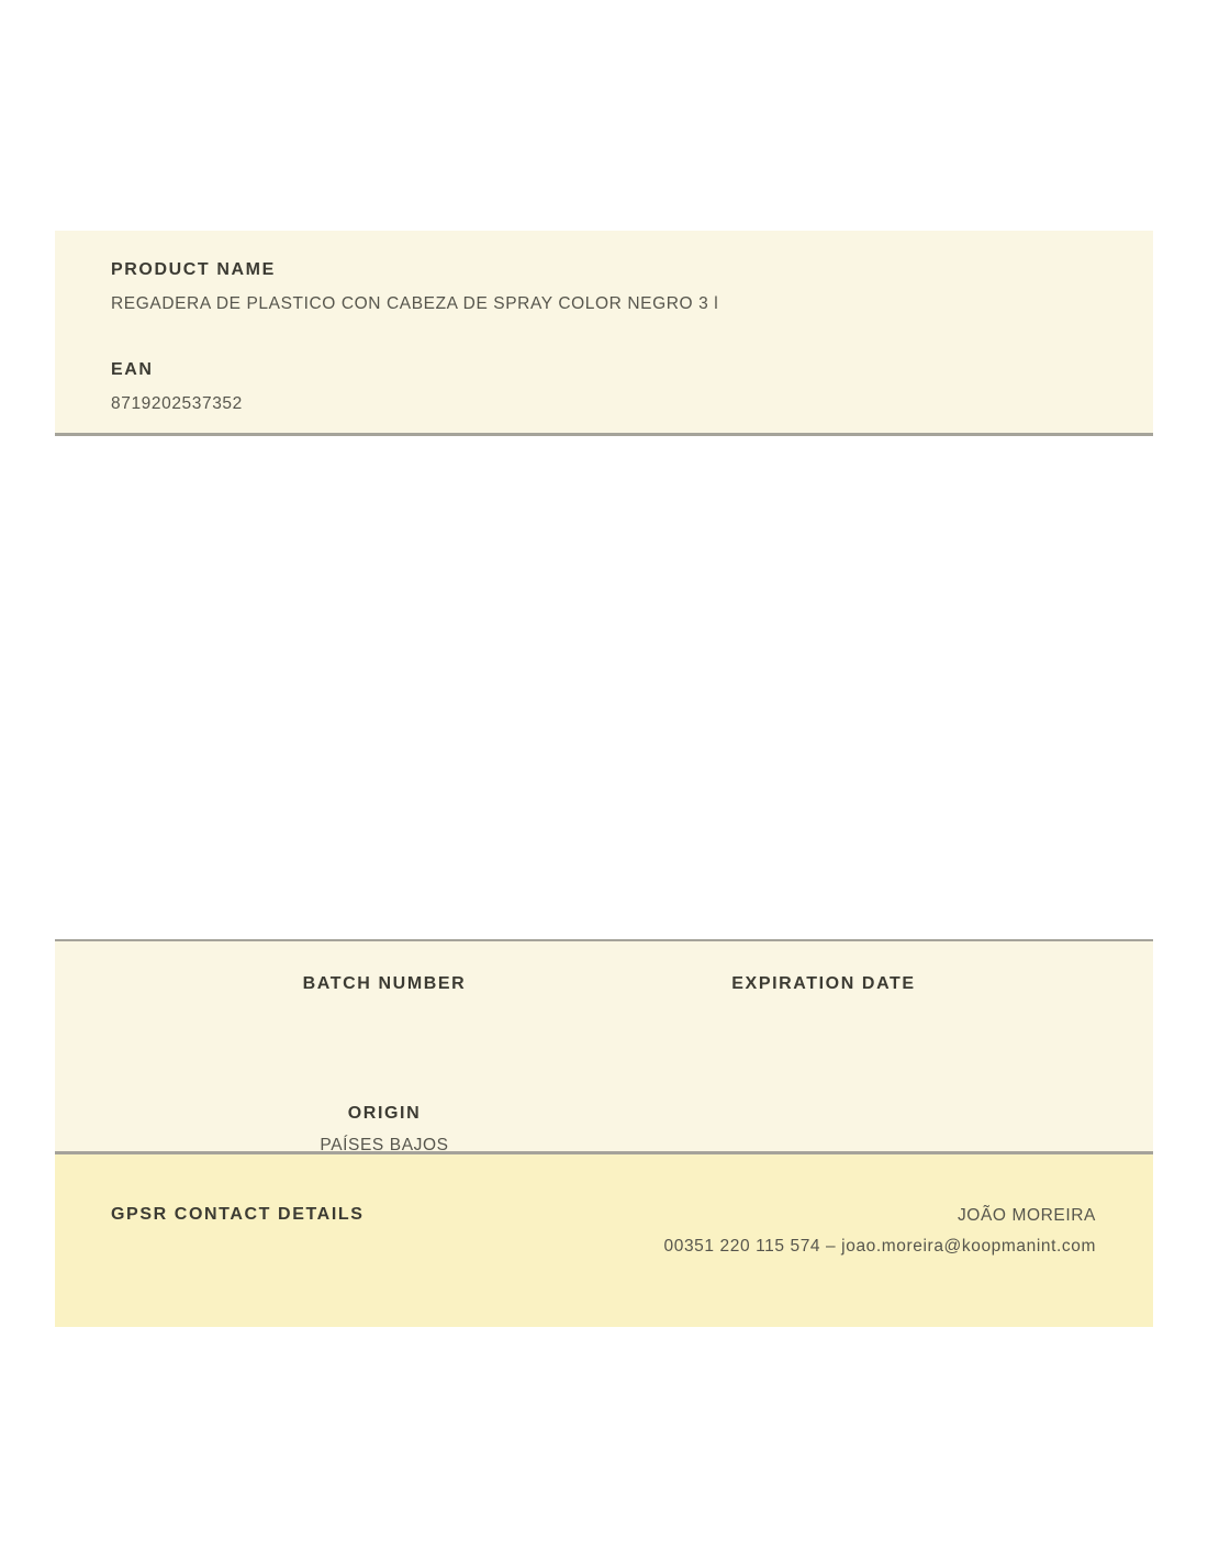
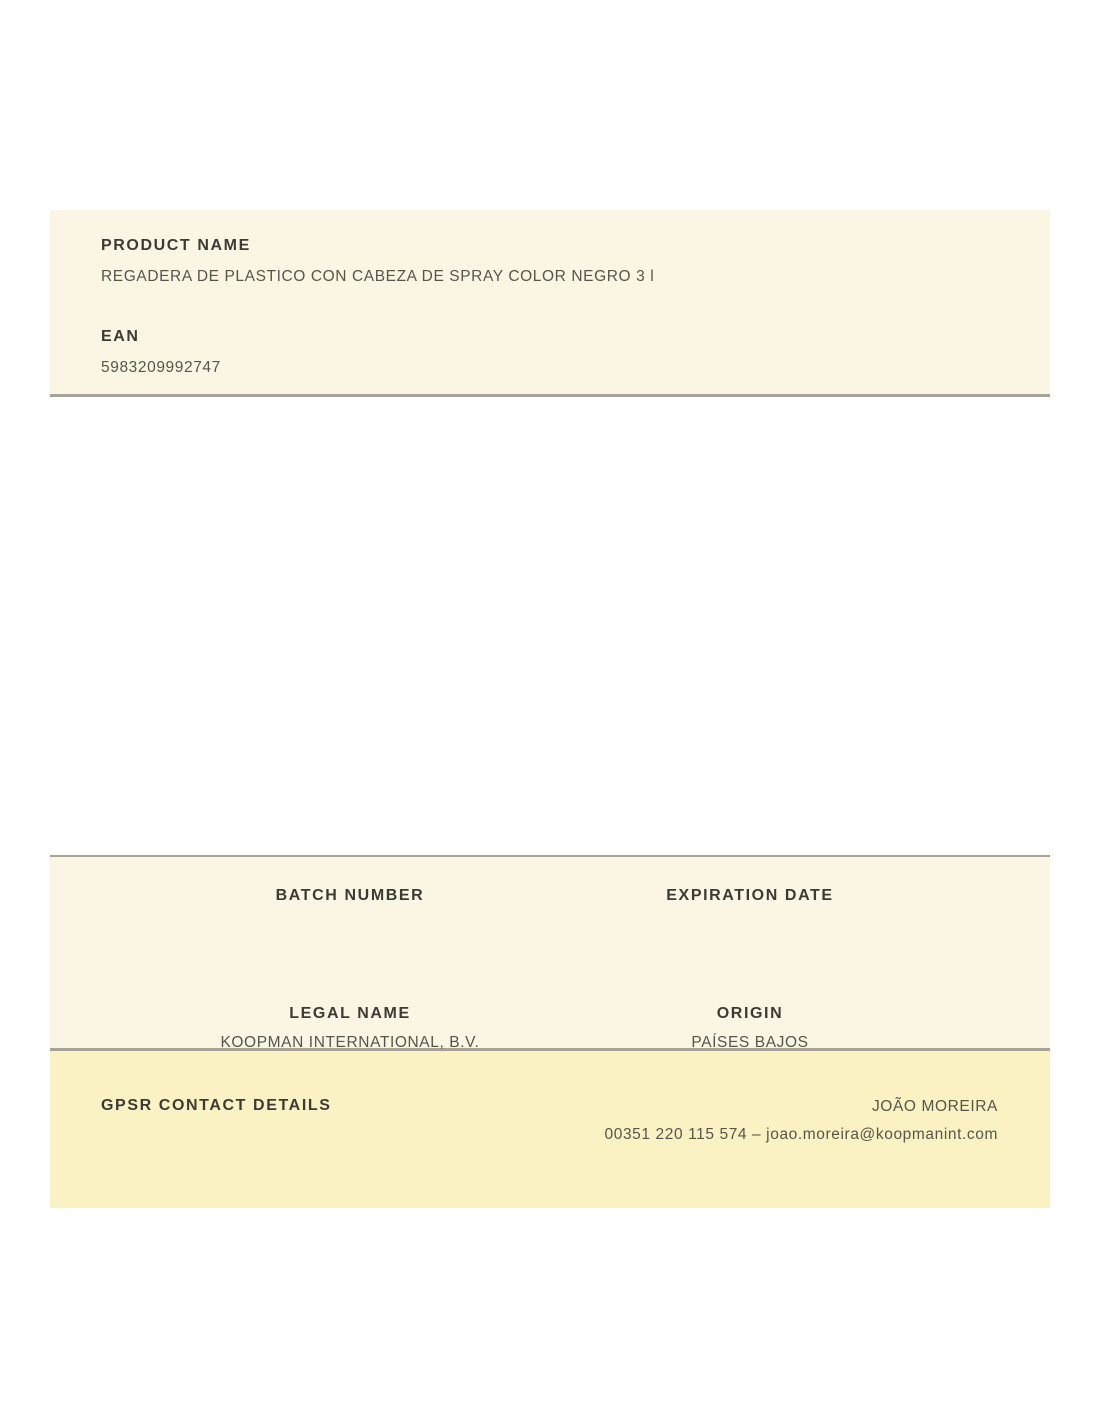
  PRODUCT NAME
  REGADERA DE PLASTICO CON CABEZA DE SPRAY COLOR NEGRO 3 l
  EAN
- 8719202537352
+ 5983209992747
  BATCH NUMBER
  EXPIRATION DATE
+ LEGAL NAME
+ KOOPMAN INTERNATIONAL, B.V.
  ORIGIN
  PAÍSES BAJOS
  GPSR CONTACT DETAILS
  JOÃO MOREIRA
  00351 220 115 574 – joao.moreira@koopmanint.com
